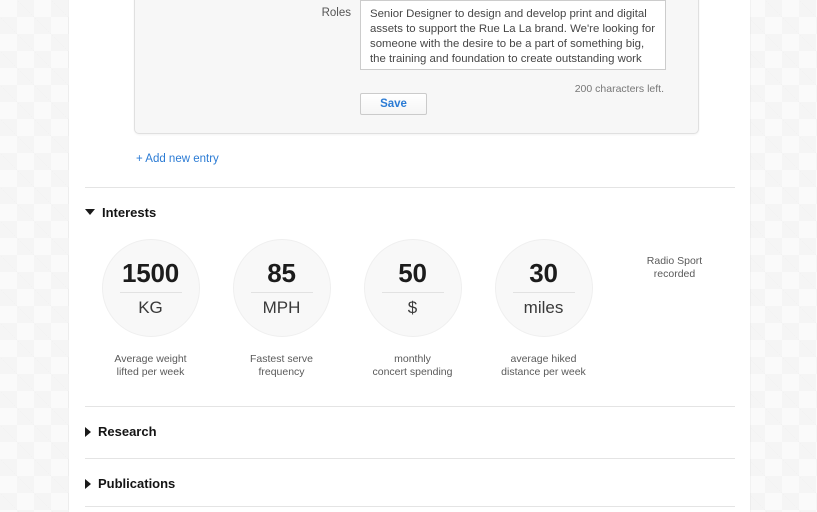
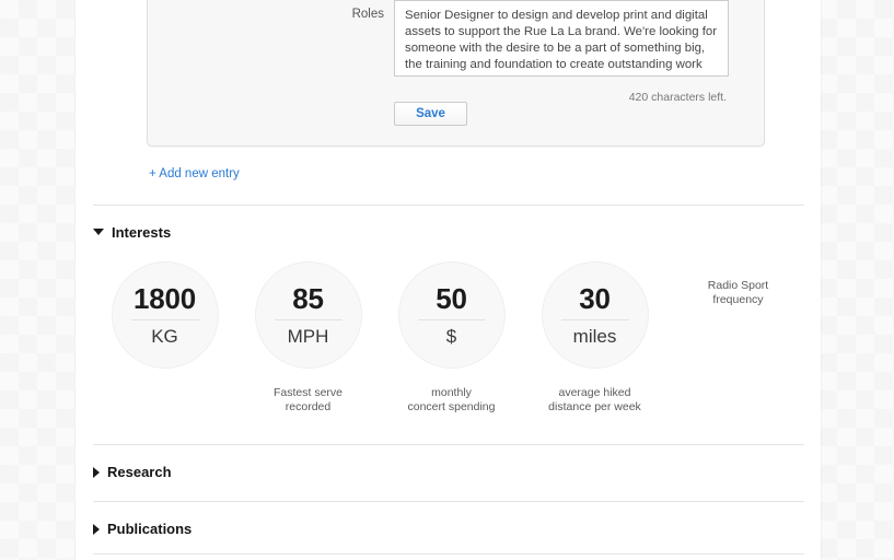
  Roles
- 200 characters left.
+ 420 characters left.
  Save
  + Add new entry
  Interests
- 1500
+ 1800
  KG
- Average weight
- lifted per week
  85
  MPH
  Fastest serve
- frequency
+ recorded
  50
  $
  monthly
  concert spending
  30
  miles
  average hiked
  distance per week
  Radio Sport
- recorded
+ frequency
  Research
  Publications
